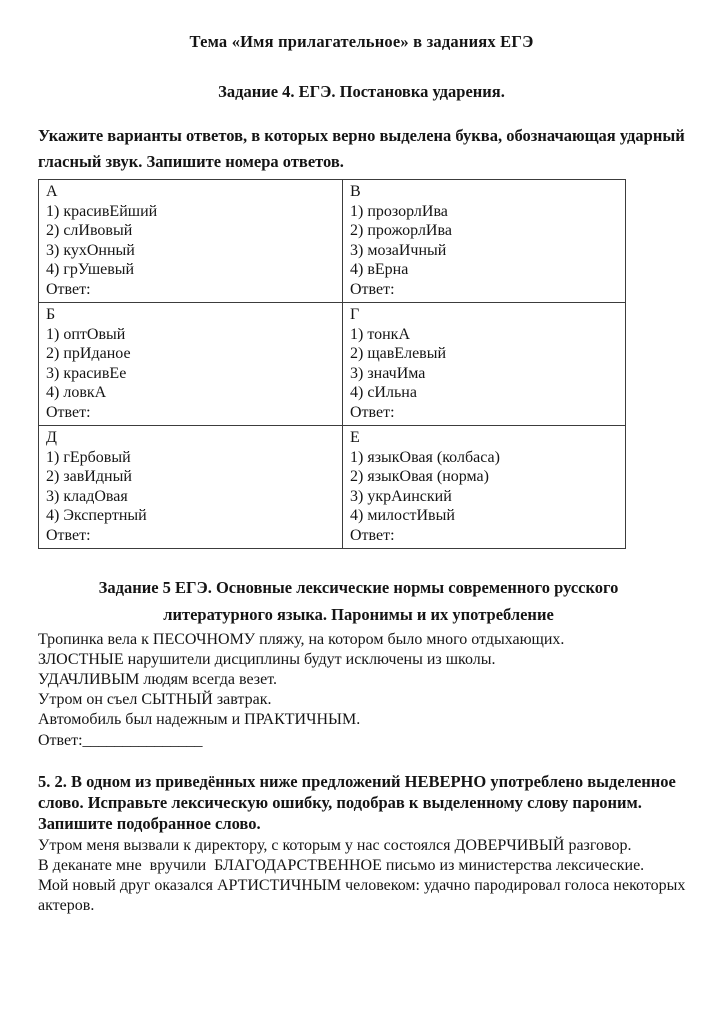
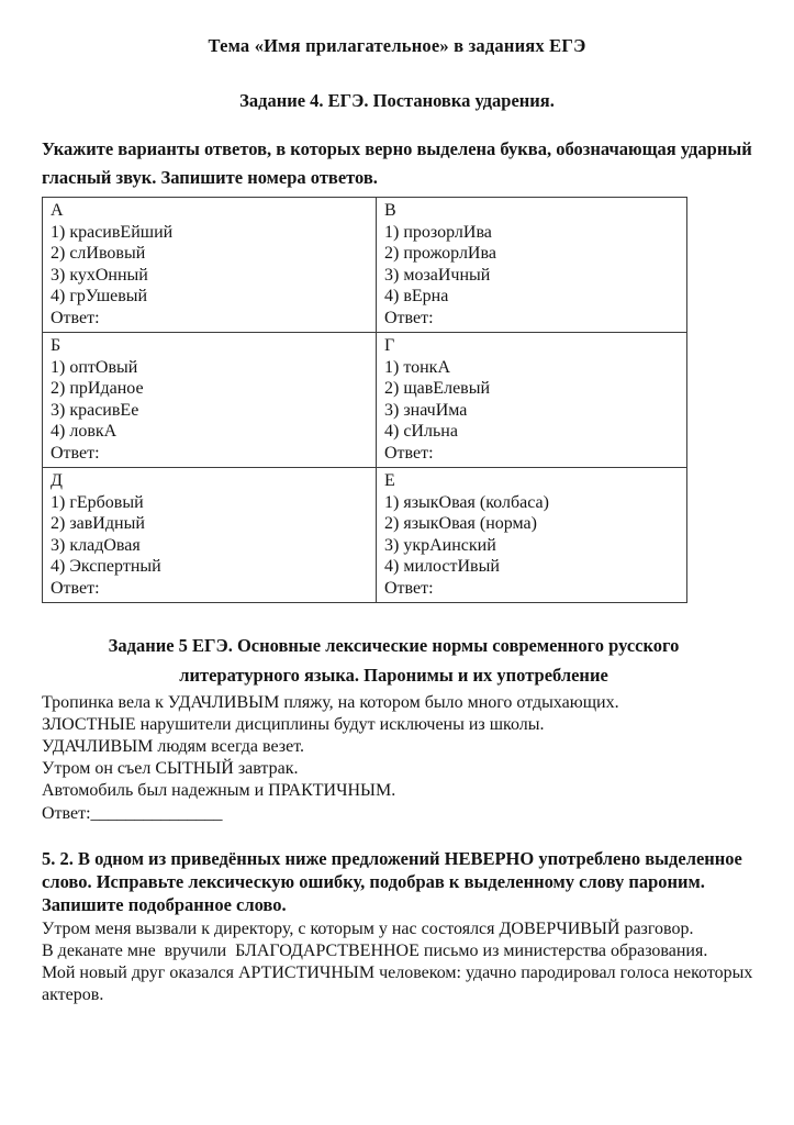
  Тема «Имя прилагательное» в заданиях ЕГЭ
  Задание 4. ЕГЭ. Постановка ударения.
  Укажите варианты ответов, в которых верно выделена буква, обозначающая ударный гласный звук. Запишите номера ответов.
  А 1) красивЕйший 2) слИвовый 3) кухОнный 4) грУшевый Ответ:	В 1) прозорлИва 2) прожорлИва 3) мозаИчный 4) вЕрна Ответ:
  Б 1) оптОвый 2) прИданое 3) красивЕе 4) ловкА Ответ:	Г 1) тонкА 2) щавЕлевый 3) значИма 4) сИльна Ответ:
  Д 1) гЕрбовый 2) завИдный 3) кладОвая 4) Экспертный Ответ:	Е 1) языкОвая (колбаса) 2) языкОвая (норма) 3) укрАинский 4) милостИвый Ответ:
  Задание 5 ЕГЭ. Основные лексические нормы современного русского литературного языка. Паронимы и их употребление
- Тропинка вела к ПЕСОЧНОМУ пляжу, на котором было много отдыхающих.
+ Тропинка вела к УДАЧЛИВЫМ пляжу, на котором было много отдыхающих.
  ЗЛОСТНЫЕ нарушители дисциплины будут исключены из школы.
  УДАЧЛИВЫМ людям всегда везет.
  Утром он съел СЫТНЫЙ завтрак.
  Автомобиль был надежным и ПРАКТИЧНЫМ.
  Ответ:_______________
  5. 2. В одном из приведённых ниже предложений НЕВЕРНО употреблено выделенное слово. Исправьте лексическую ошибку, подобрав к выделенному слову пароним. Запишите подобранное слово.
  Утром меня вызвали к директору, с которым у нас состоялся ДОВЕРЧИВЫЙ разговор.
- В деканате мне вручили БЛАГОДАРСТВЕННОЕ письмо из министерства лексические.
+ В деканате мне вручили БЛАГОДАРСТВЕННОЕ письмо из министерства образования.
  Мой новый друг оказался АРТИСТИЧНЫМ человеком: удачно пародировал голоса некоторых актеров.
